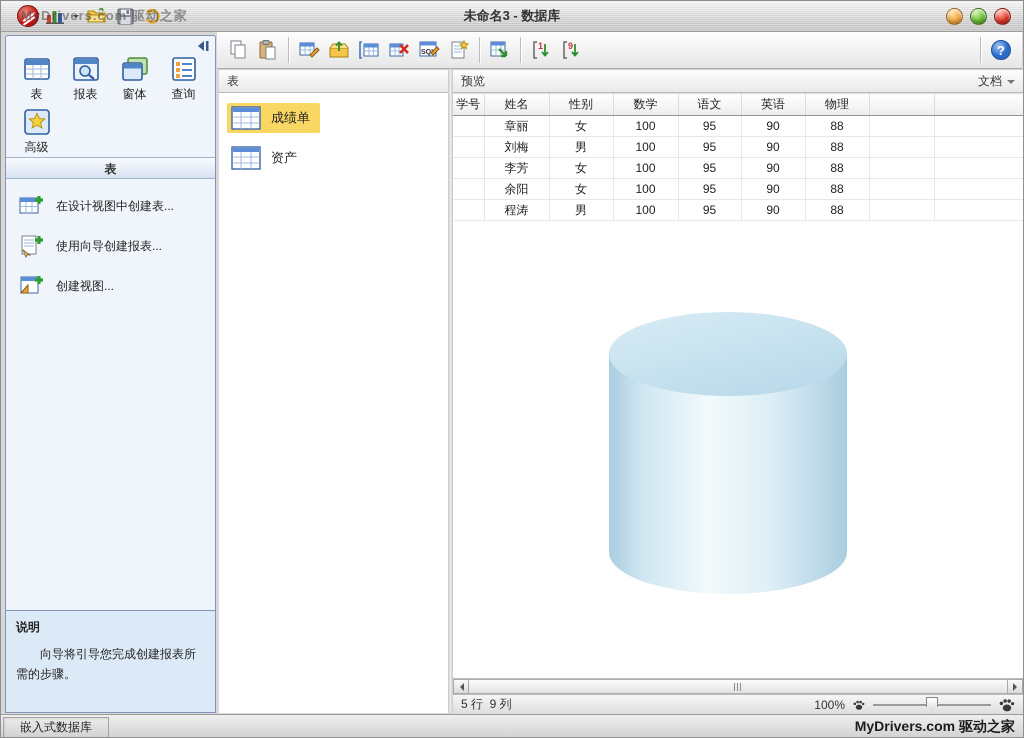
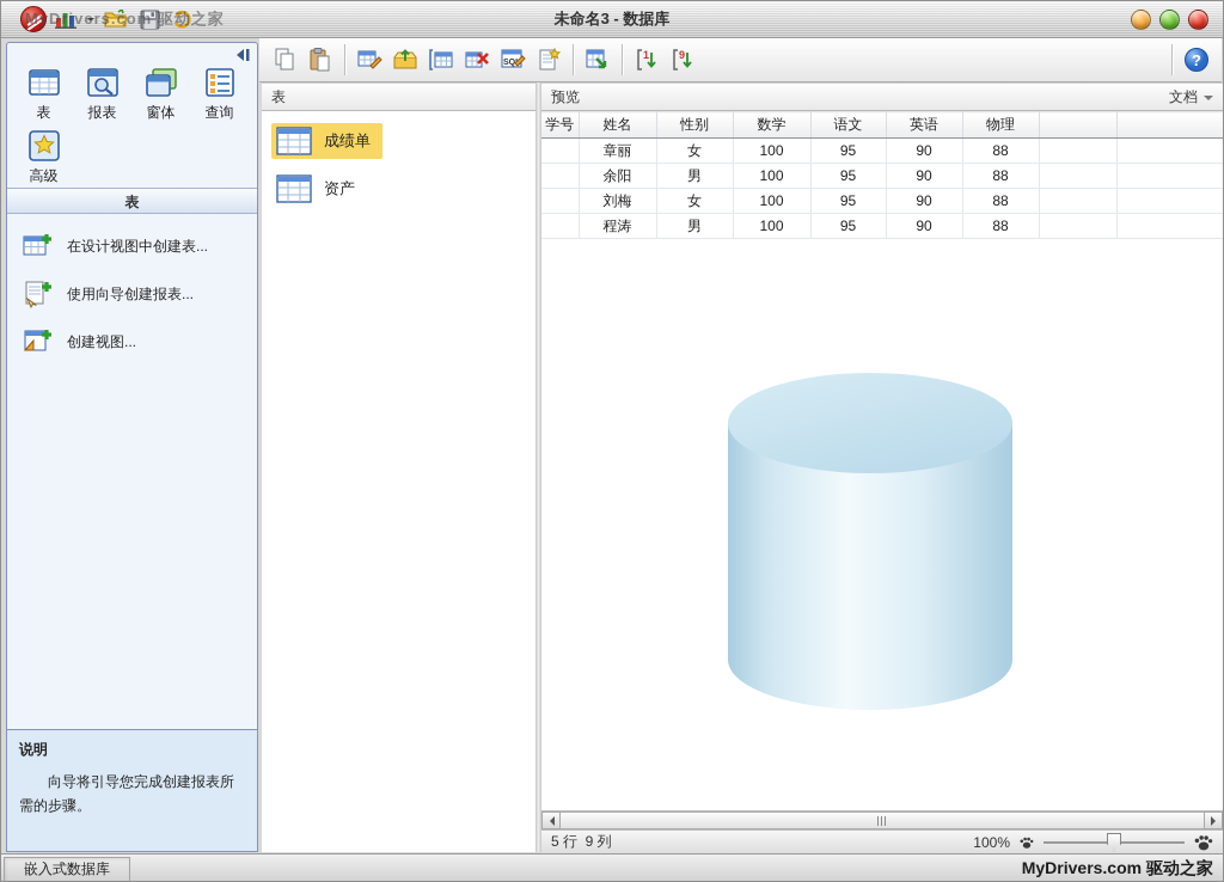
  MyDrivers.com 驱动之家
  未命名3 - 数据库
  1
  9
  ?
  表
  报表
  窗体
  查询
  高级
  表
  在设计视图中创建表...
  使用向导创建报表...
  创建视图...
  说明
  向导将引导您完成创建报表所需的步骤。
  表
  成绩单
  资产
  文档
  预览
  学号	姓名	性别	数学	语文	英语	物理
  	章丽	女	100	95	90	88
- 	刘梅	男	100	95	90	88
+ 	余阳	男	100	95	90	88
- 	李芳	女	100	95	90	88
- 	余阳	女	100	95	90	88
+ 	刘梅	女	100	95	90	88
  	程涛	男	100	95	90	88
  5 行 9 列
  100%
  嵌入式数据库
  MyDrivers.com 驱动之家
